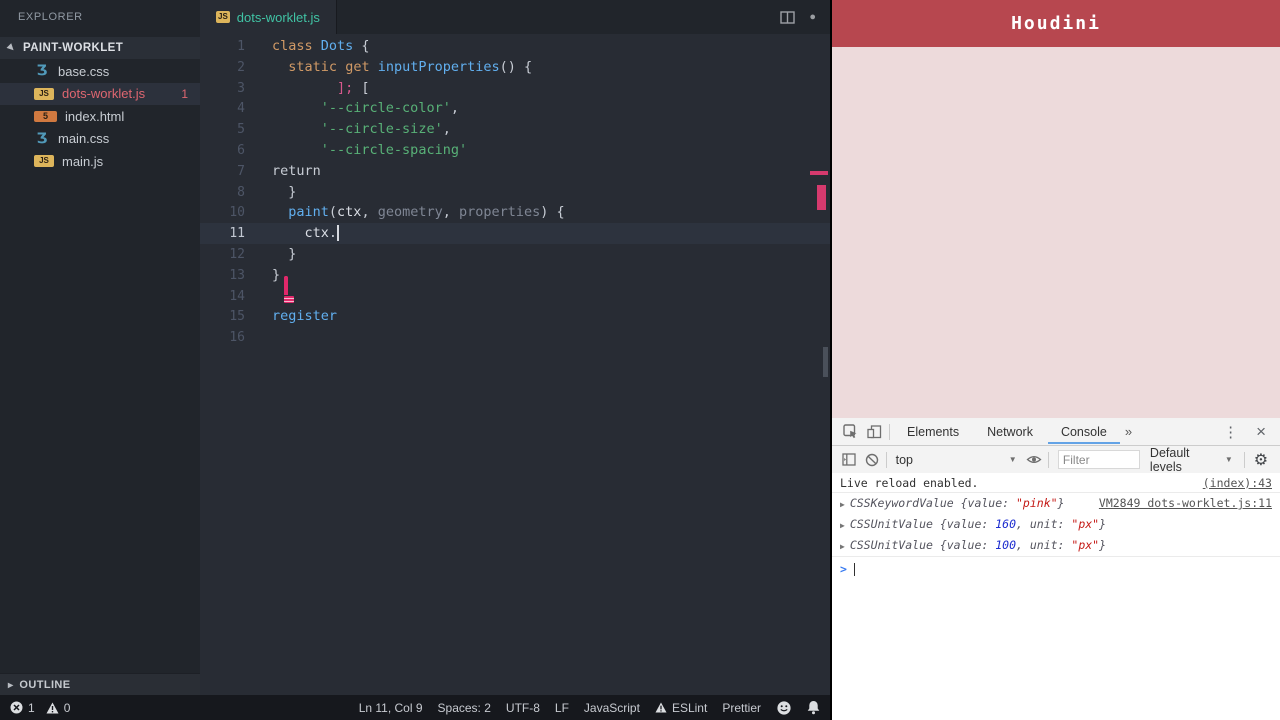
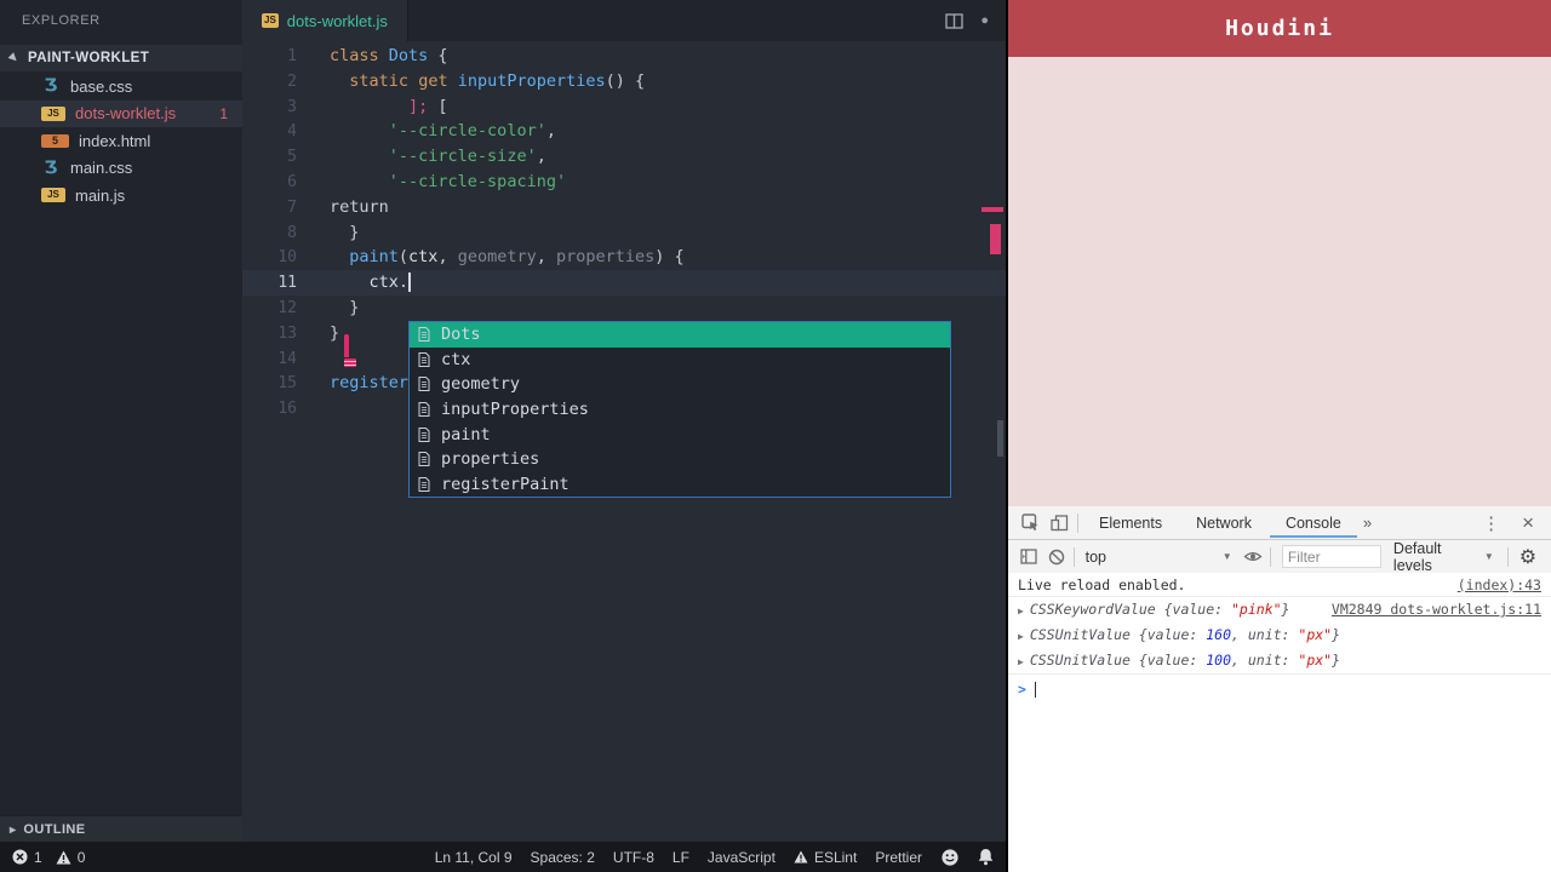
  EXPLORER
  PAINT-WORKLET
  Ʒ
  base.css
  JS
  dots-worklet.js
  1
  5
  index.html
  Ʒ
  main.css
  JS
  main.js
  ▸
  OUTLINE
  JS
  dots-worklet.js
  ●
  1 class Dots {
  2 static get inputProperties() {
  3 ]; [
  4 '--circle-color',
  5 '--circle-size',
  6 '--circle-spacing'
  7 return
  8 }
  10 paint(ctx, geometry, properties) {
  11 ctx.
  12 }
  13 }
  14
  15 register
  16
+ Dots
+ ctx
+ geometry
+ inputProperties
+ paint
+ properties
+ registerPaint
  1
  0
  Ln 11, Col 9
  Spaces: 2
  UTF-8
  LF
  JavaScript
  ESLint
  Prettier
  Houdini
  Elements
  Network
  Console
  »
  ⋮
  ×
  top
  ▼
  Filter
  Default levels
  ▼
  ⚙
  Live reload enabled.
  (index):43
  ▶
  CSSKeywordValue {value: "pink"}
  VM2849 dots-worklet.js:11
  ▶
  CSSUnitValue {value: 160, unit: "px"}
  ▶
  CSSUnitValue {value: 100, unit: "px"}
  >
